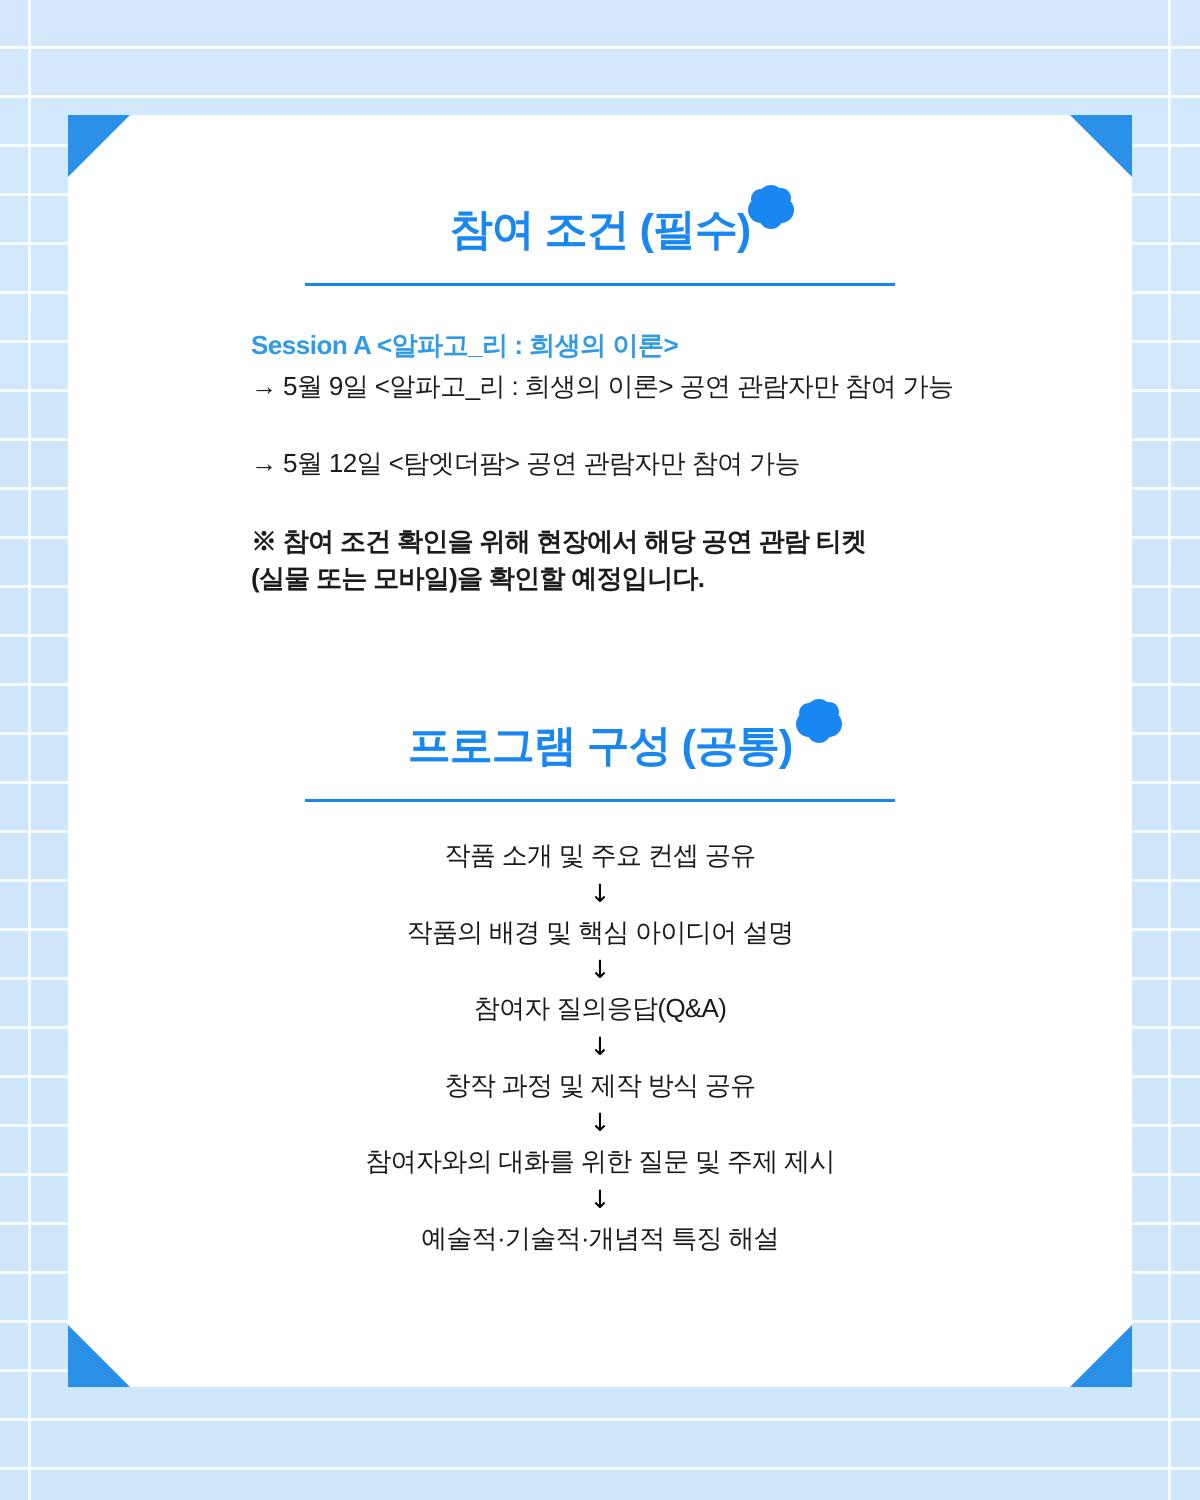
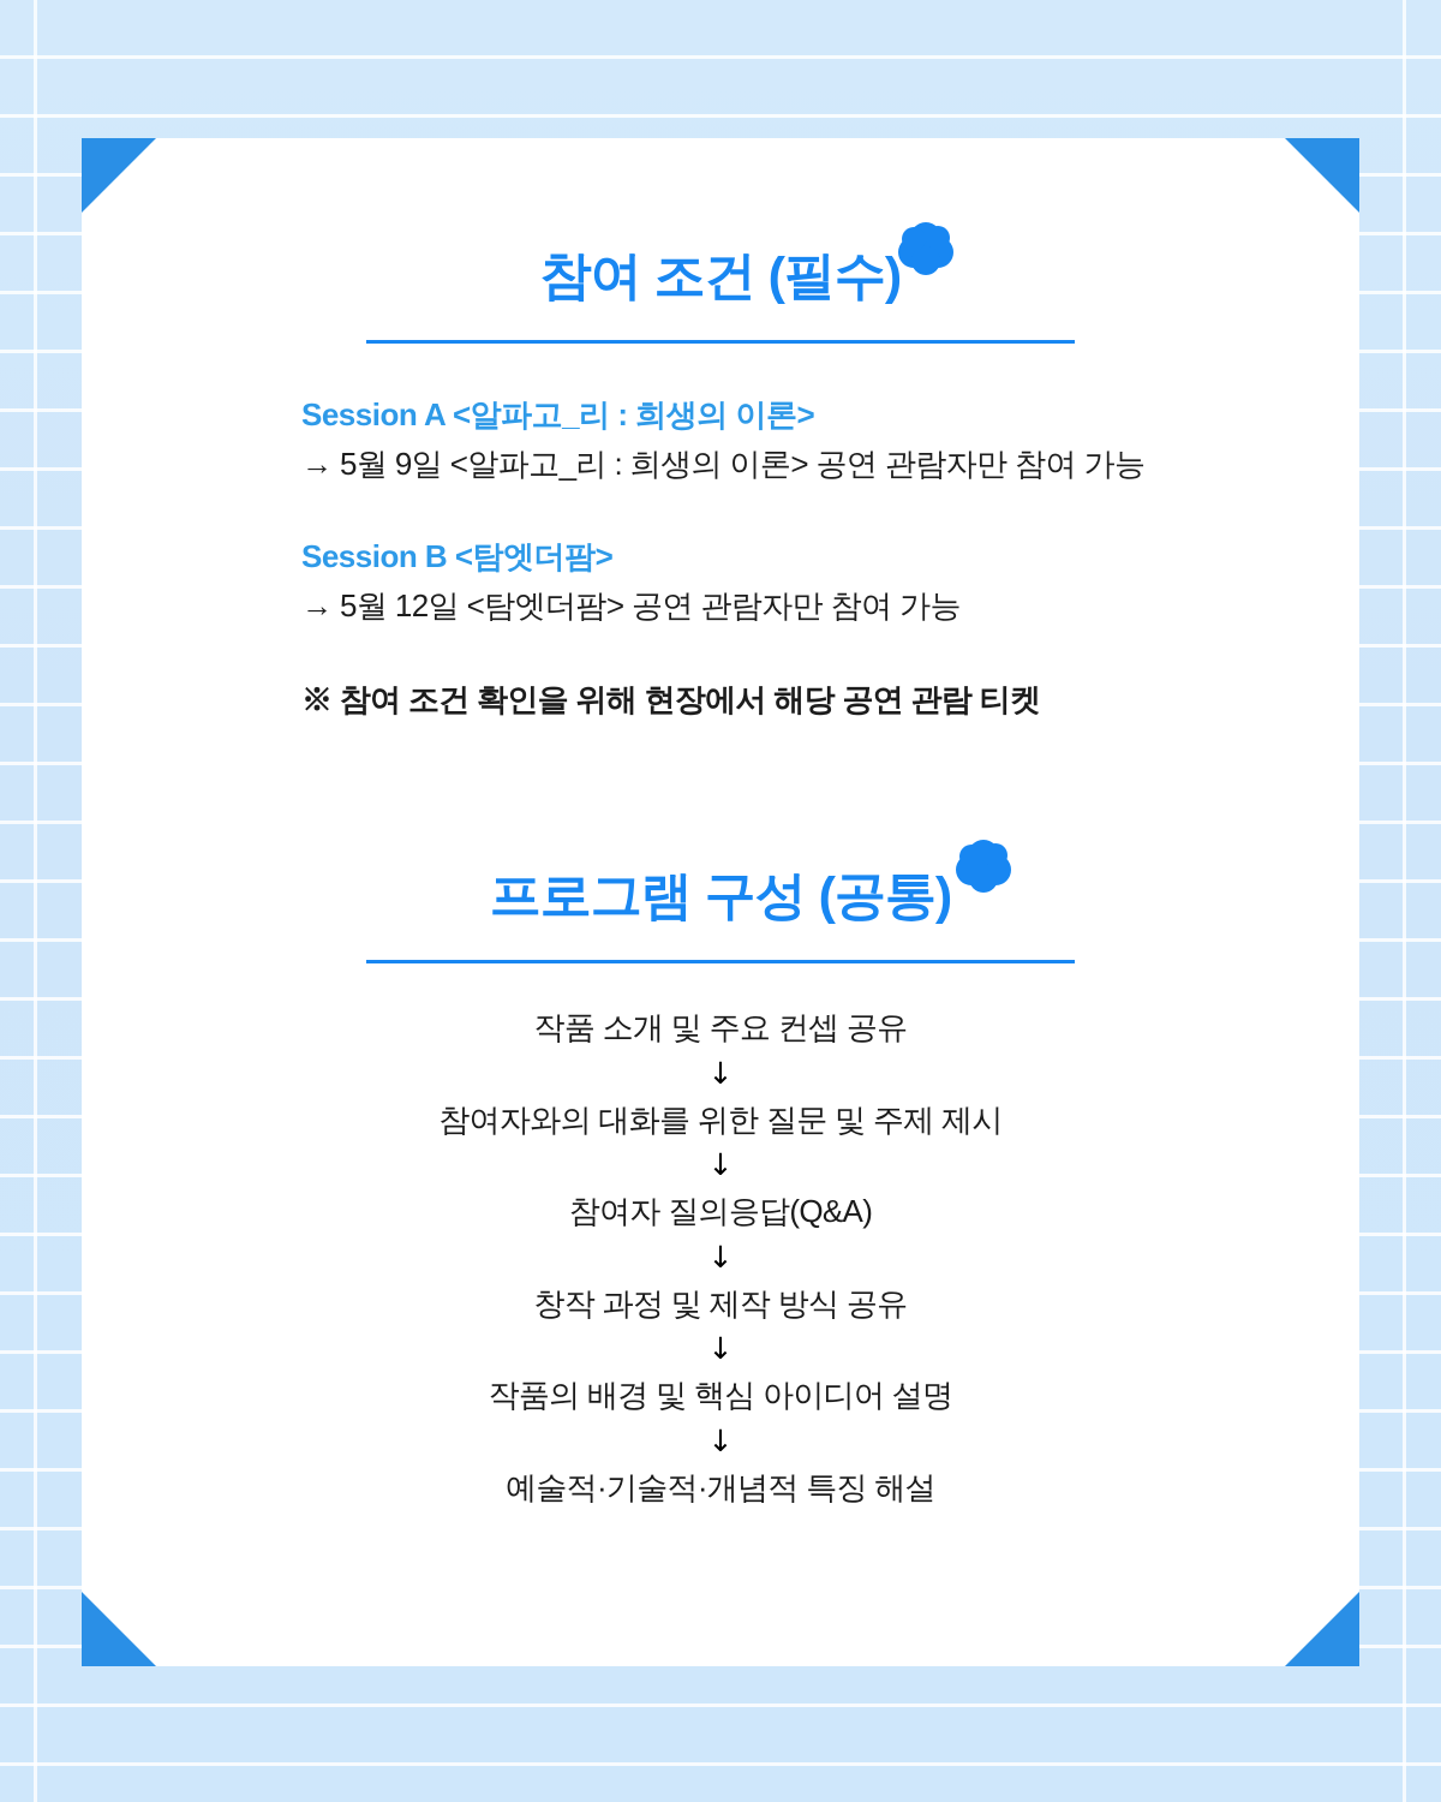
  참여 조건 (필수)
  Session A <알파고_리 : 희생의 이론>
  → 5월 9일 <알파고_리 : 희생의 이론> 공연 관람자만 참여 가능
+ Session B <탐엣더팜>
  → 5월 12일 <탐엣더팜> 공연 관람자만 참여 가능
  ※ 참여 조건 확인을 위해 현장에서 해당 공연 관람 티켓
- (실물 또는 모바일)을 확인할 예정입니다.
  프로그램 구성 (공통)
  작품 소개 및 주요 컨셉 공유
  ↓
- 작품의 배경 및 핵심 아이디어 설명
+ 참여자와의 대화를 위한 질문 및 주제 제시
  ↓
  참여자 질의응답(Q&A)
  ↓
  창작 과정 및 제작 방식 공유
  ↓
- 참여자와의 대화를 위한 질문 및 주제 제시
+ 작품의 배경 및 핵심 아이디어 설명
  ↓
  예술적·기술적·개념적 특징 해설
